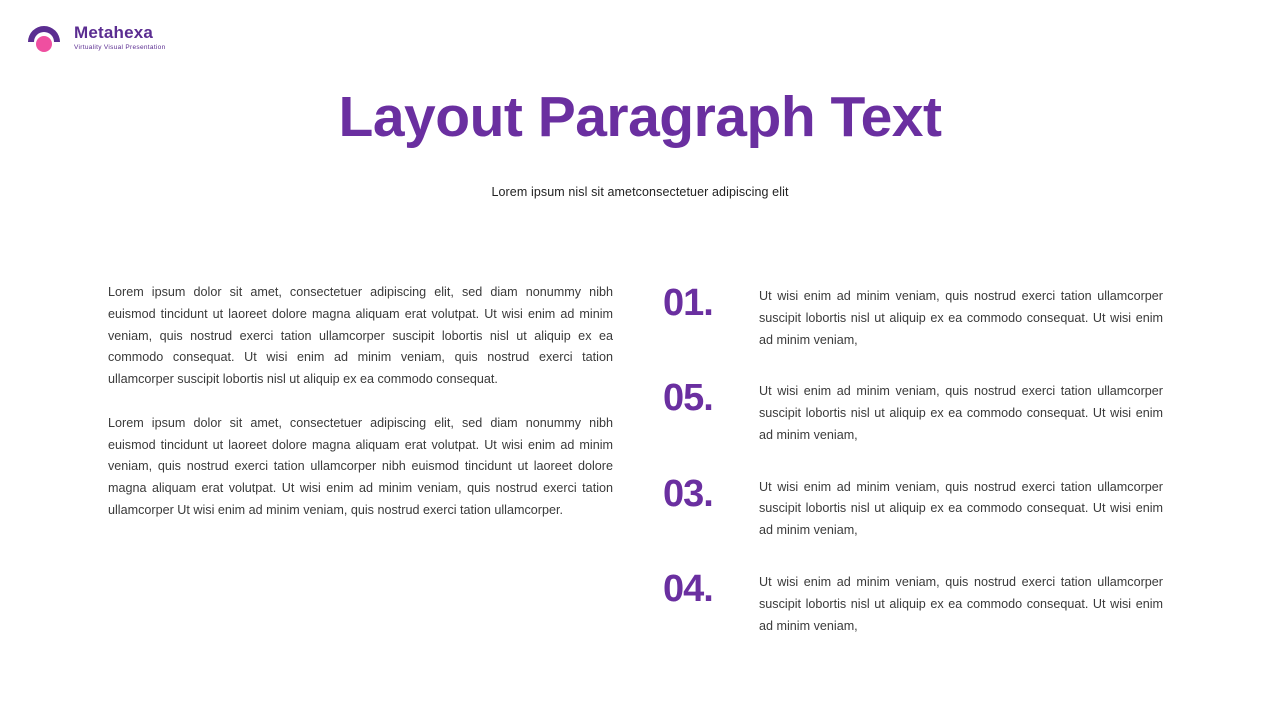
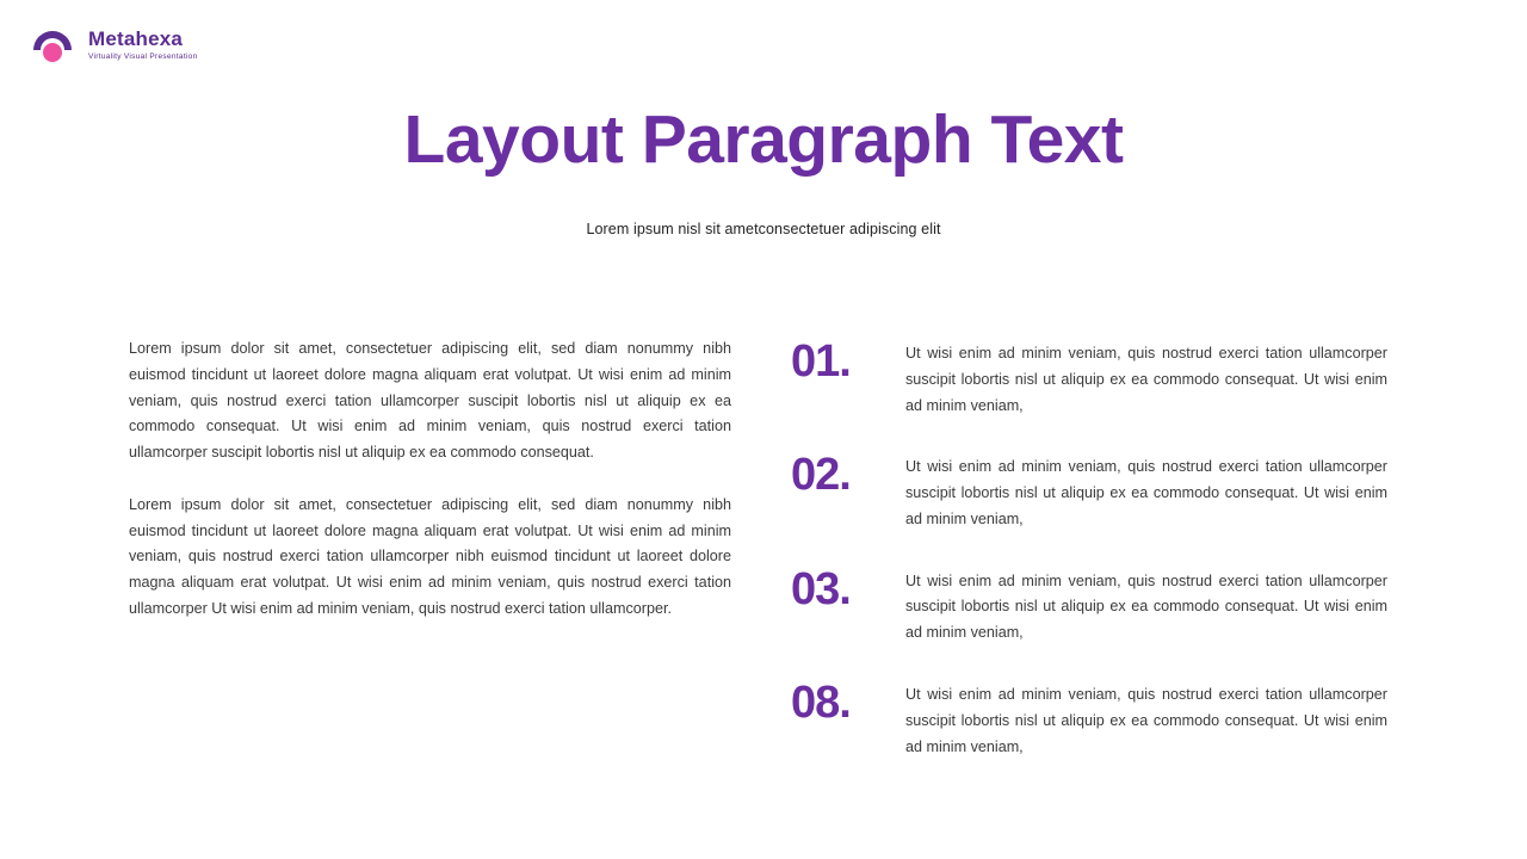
  Metahexa
  Layout Paragraph Text
  Lorem ipsum nisl sit ametconsectetuer adipiscing elit
  Lorem ipsum dolor sit amet, consectetuer adipiscing elit, sed diam nonummy nibh euismod tincidunt ut laoreet dolore magna aliquam erat volutpat. Ut wisi enim ad minim veniam, quis nostrud exerci tation ullamcorper suscipit lobortis nisl ut aliquip ex ea commodo consequat. Ut wisi enim ad minim veniam, quis nostrud exerci tation ullamcorper suscipit lobortis nisl ut aliquip ex ea commodo consequat.
  Lorem ipsum dolor sit amet, consectetuer adipiscing elit, sed diam nonummy nibh euismod tincidunt ut laoreet dolore magna aliquam erat volutpat. Ut wisi enim ad minim veniam, quis nostrud exerci tation ullamcorper nibh euismod tincidunt ut laoreet dolore magna aliquam erat volutpat. Ut wisi enim ad minim veniam, quis nostrud exerci tation ullamcorper Ut wisi enim ad minim veniam, quis nostrud exerci tation ullamcorper.
  01.
  Ut wisi enim ad minim veniam, quis nostrud exerci tation ullamcorper suscipit lobortis nisl ut aliquip ex ea commodo consequat. Ut wisi enim ad minim veniam,
- 05.
+ 02.
  Ut wisi enim ad minim veniam, quis nostrud exerci tation ullamcorper suscipit lobortis nisl ut aliquip ex ea commodo consequat. Ut wisi enim ad minim veniam,
  03.
  Ut wisi enim ad minim veniam, quis nostrud exerci tation ullamcorper suscipit lobortis nisl ut aliquip ex ea commodo consequat. Ut wisi enim ad minim veniam,
- 04.
+ 08.
  Ut wisi enim ad minim veniam, quis nostrud exerci tation ullamcorper suscipit lobortis nisl ut aliquip ex ea commodo consequat. Ut wisi enim ad minim veniam,
